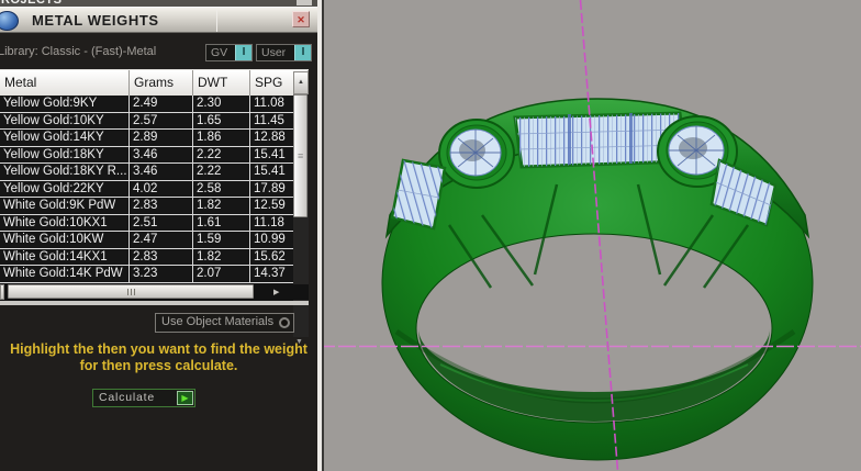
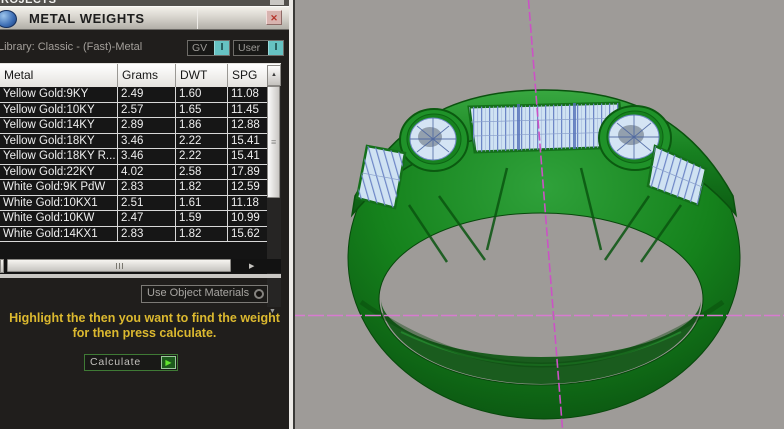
  ROJECTS
  METAL WEIGHTS
  ✕
  Library: Classic - (Fast)-Metal
  GV
  I
  User
  I
  Metal
  Grams
  DWT
  SPG
  Yellow Gold:9KY
  2.49
- 2.30
+ 1.60
  11.08
  Yellow Gold:10KY
  2.57
  1.65
  11.45
  Yellow Gold:14KY
  2.89
  1.86
  12.88
  Yellow Gold:18KY
  3.46
  2.22
  15.41
  Yellow Gold:18KY R...
  3.46
  2.22
  15.41
  Yellow Gold:22KY
  4.02
  2.58
  17.89
  White Gold:9K PdW
  2.83
  1.82
  12.59
  White Gold:10KX1
  2.51
  1.61
  11.18
  White Gold:10KW
  2.47
  1.59
  10.99
  White Gold:14KX1
  2.83
  1.82
  15.62
- White Gold:14K PdW
- 3.23
- 2.07
- 14.37
  ≡
  Use Object Materials
  Highlight the then you want to find the weight
  for then press calculate.
  Calculate
  ▶
